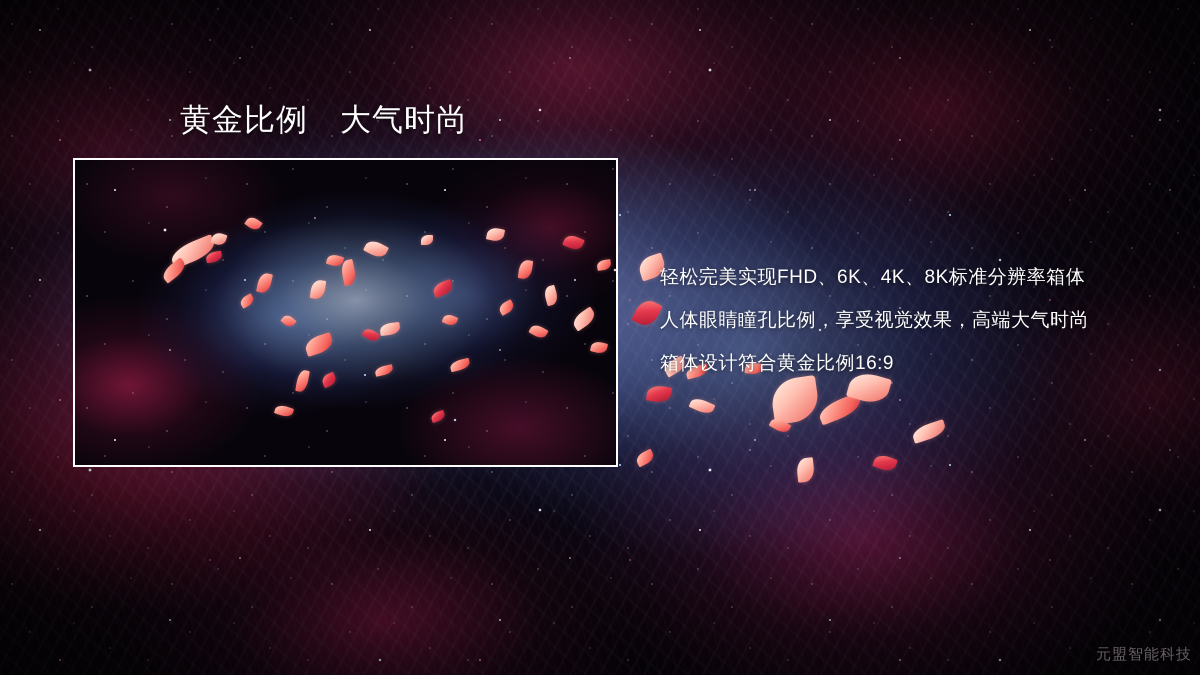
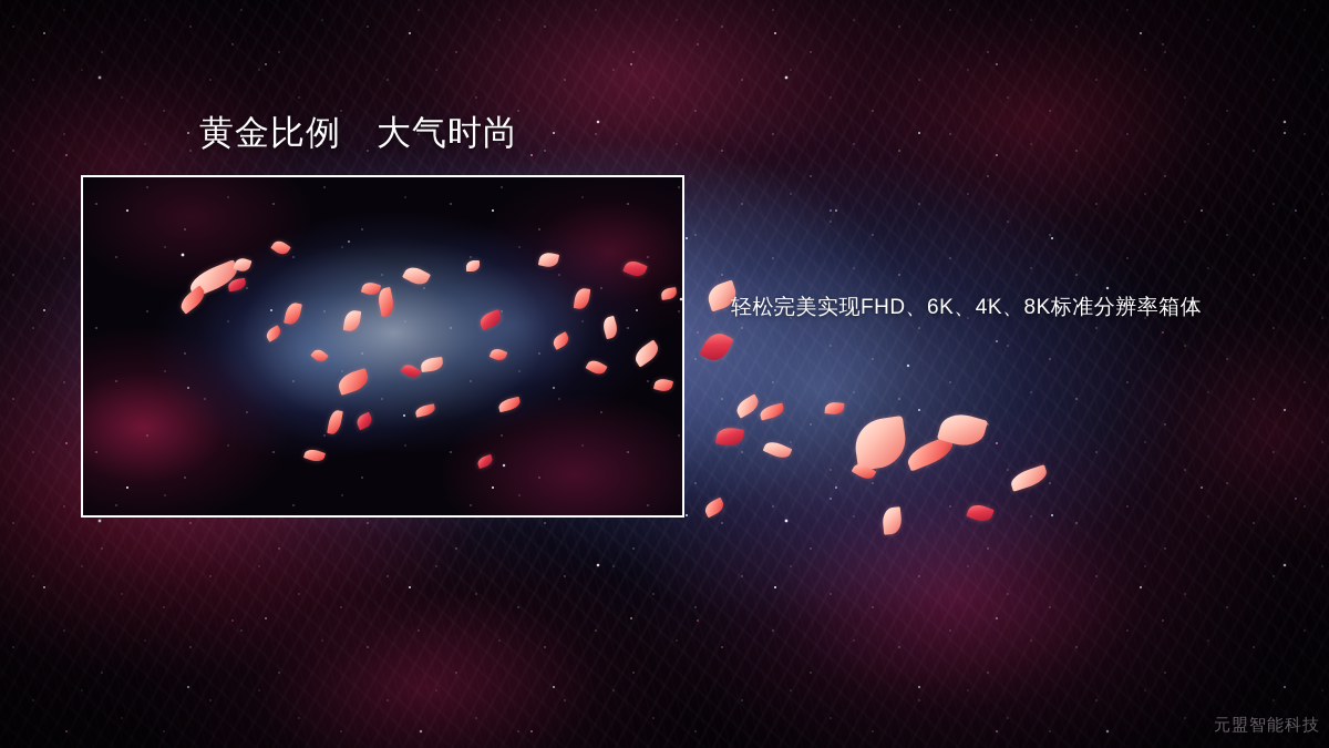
  黄金比例 大气时尚
  轻松完美实现FHD、6K、4K、8K标准分辨率箱体
- 人体眼睛瞳孔比例，享受视觉效果，高端大气时尚
- 箱体设计符合黄金比例16:9
  元盟智能科技
